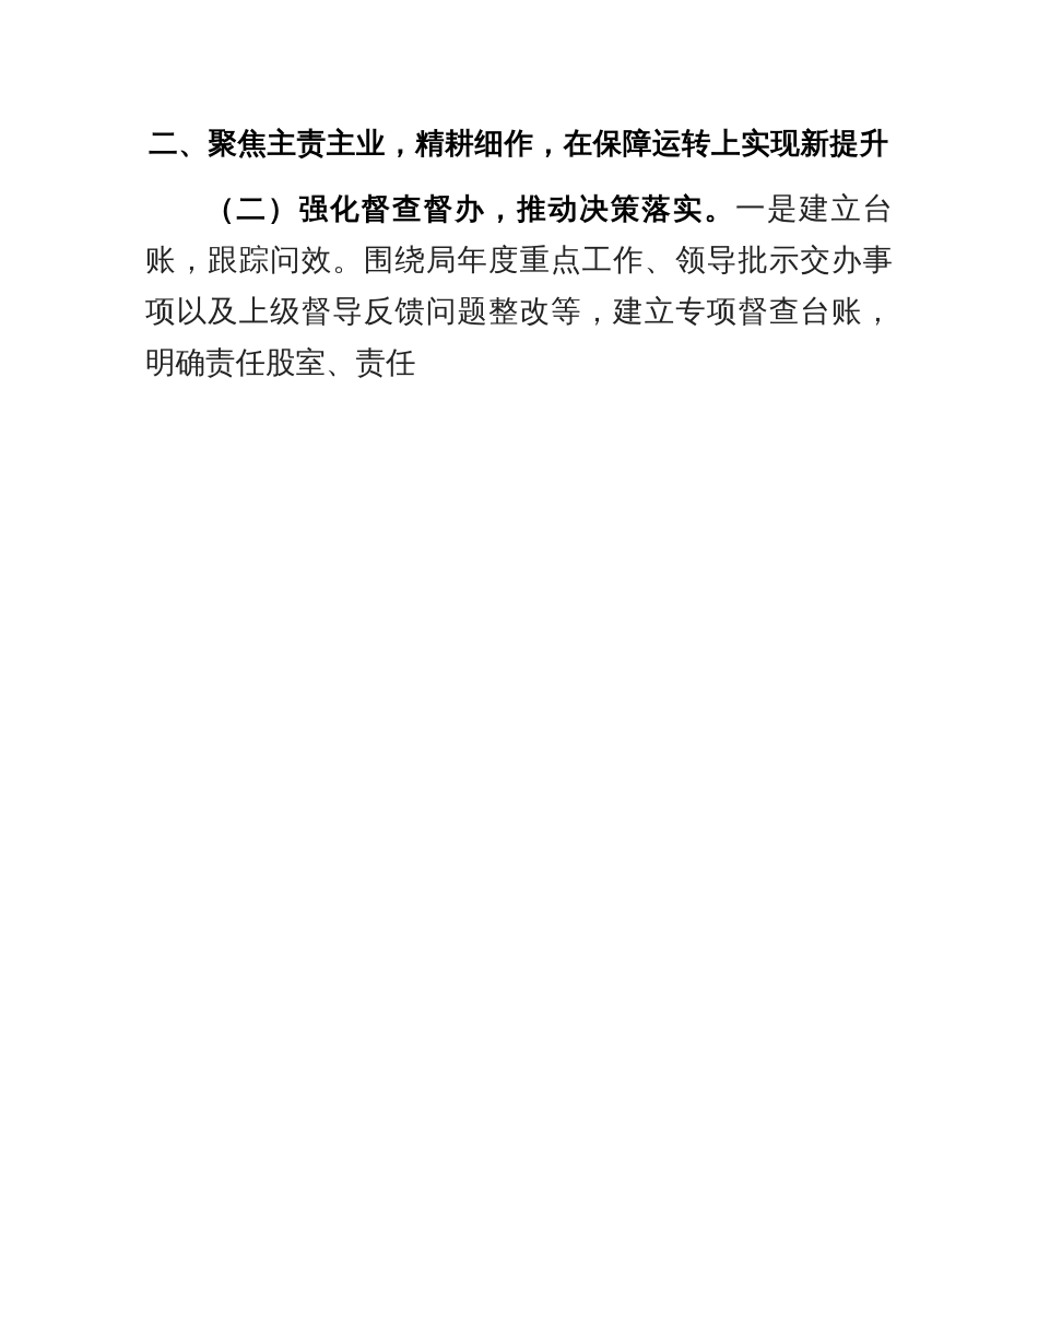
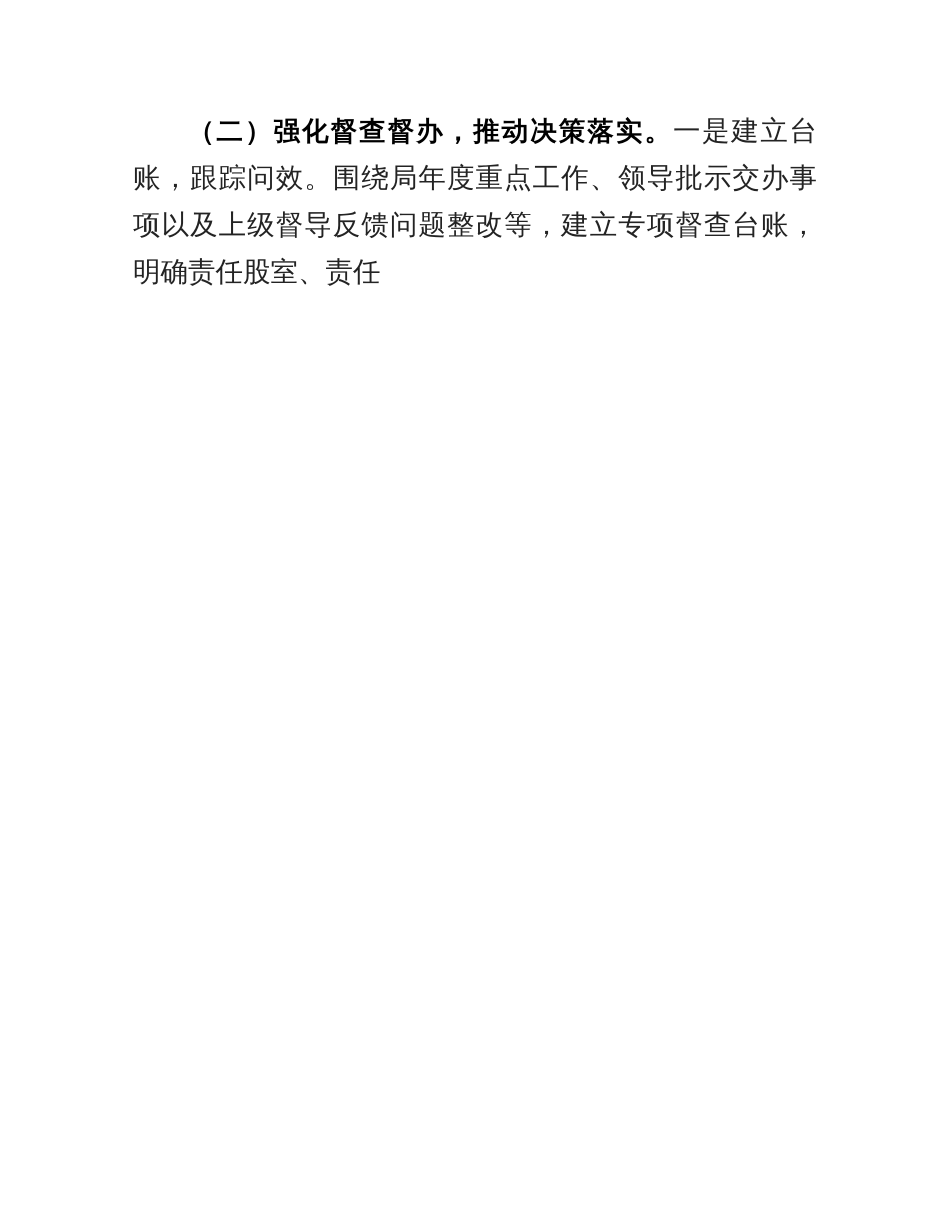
- 二、聚焦主责主业，精耕细作，在保障运转上实现新提升
  （二）强化督查督办，推动决策落实。一是建立台账，跟踪问效。围绕局年度重点工作、领导批示交办事项以及上级督导反馈问题整改等，建立专项督查台账，明确责任股室、责任
